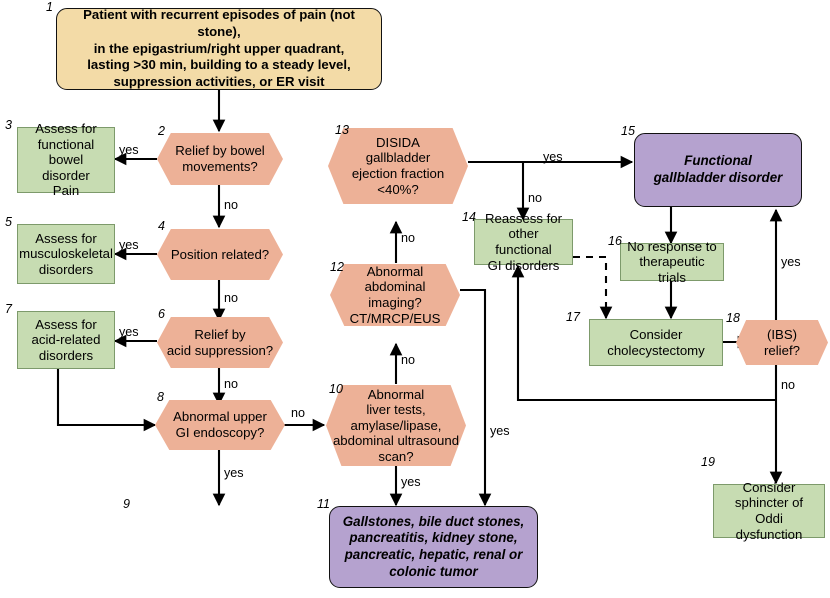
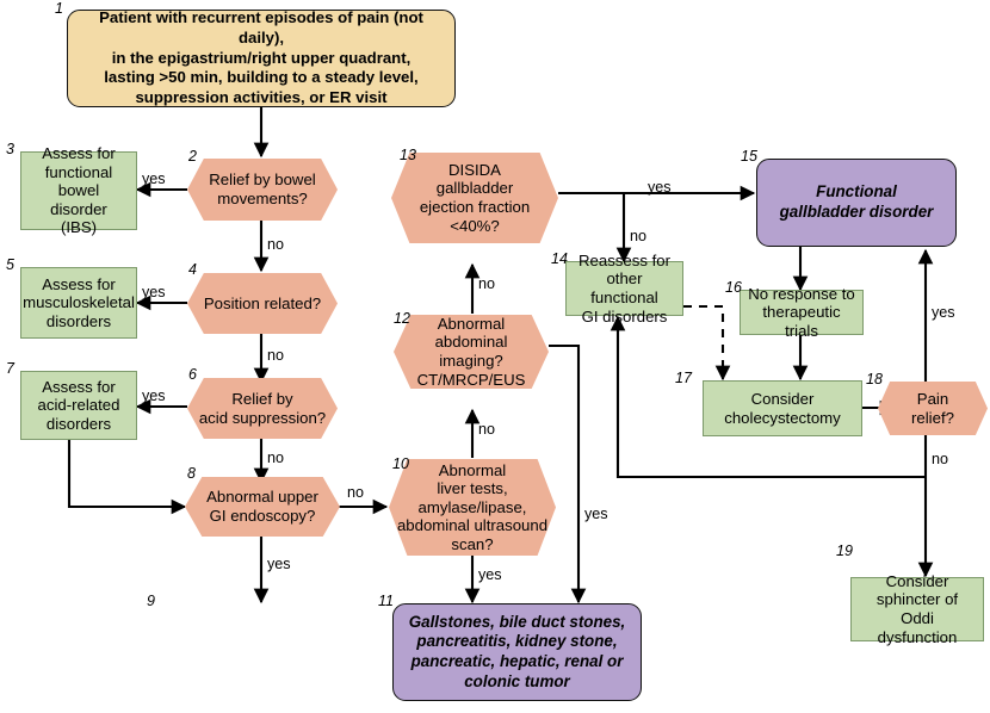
- Patient with recurrent episodes of pain (not stone),
+ Patient with recurrent episodes of pain (not daily),
  in the epigastrium/right upper quadrant,
- lasting >30 min, building to a steady level,
+ lasting >50 min, building to a steady level,
  suppression activities, or ER visit
  1
  Relief by bowel
  movements?
  2
  Assess for
  functional
  bowel disorder
- Pain
+ (IBS)
  3
  Position related?
  4
  Assess for
  musculoskeletal
  disorders
  5
  Relief by
  acid suppression?
  6
  Assess for
  acid-related
  disorders
  7
  Abnormal upper
  GI endoscopy?
  8
  9
  Abnormal
  liver tests,
  amylase/lipase,
  abdominal ultrasound
  scan?
  10
  Gallstones, bile duct stones,
  pancreatitis, kidney stone,
  pancreatic, hepatic, renal or
  colonic tumor
  11
  Abnormal
  abdominal imaging?
  CT/MRCP/EUS
  12
  DISIDA
  gallbladder
  ejection fraction
  <40%?
  13
  Reassess for
  other functional
  GI disorders
  14
  Functional
  gallbladder disorder
  15
  No response to
  therapeutic trials
  16
  Consider
  cholecystectomy
  17
- (IBS)
+ Pain
  relief?
  18
  Consider
  sphincter of Oddi
  dysfunction
  19
  yes
  no
  yes
  no
  yes
  no
  no
  yes
  yes
  no
  yes
  no
  yes
  no
  yes
  no
